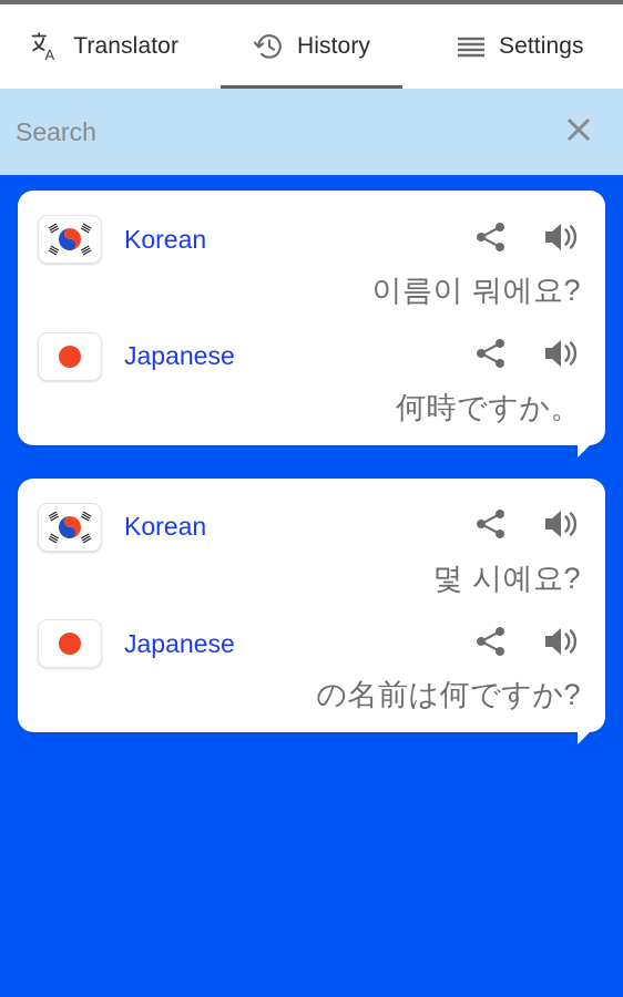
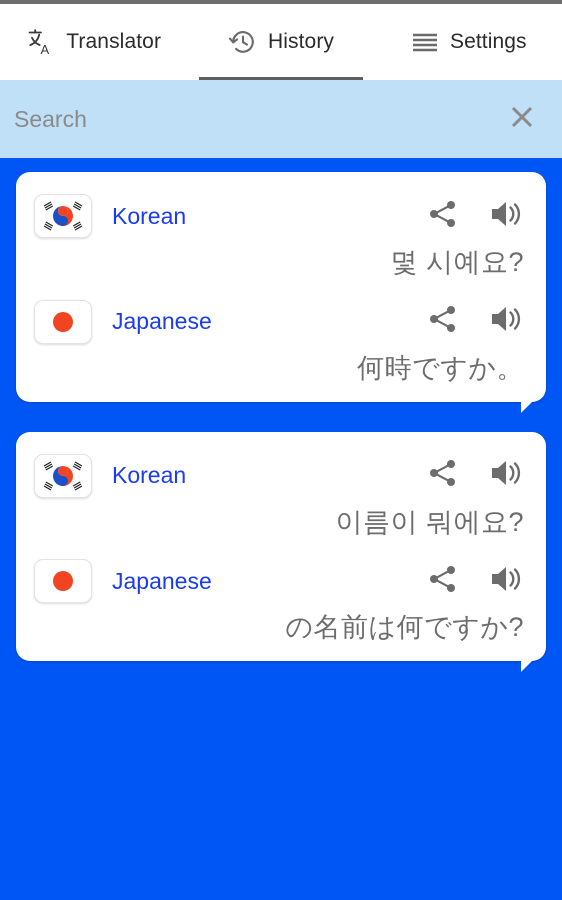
  A
  Translator
  History
  Settings
  Search
  Korean
- 이름이 뭐에요?
+ 몇 시예요?
  Japanese
  何時ですか。
  Korean
- 몇 시예요?
+ 이름이 뭐에요?
  Japanese
  の名前は何ですか?
